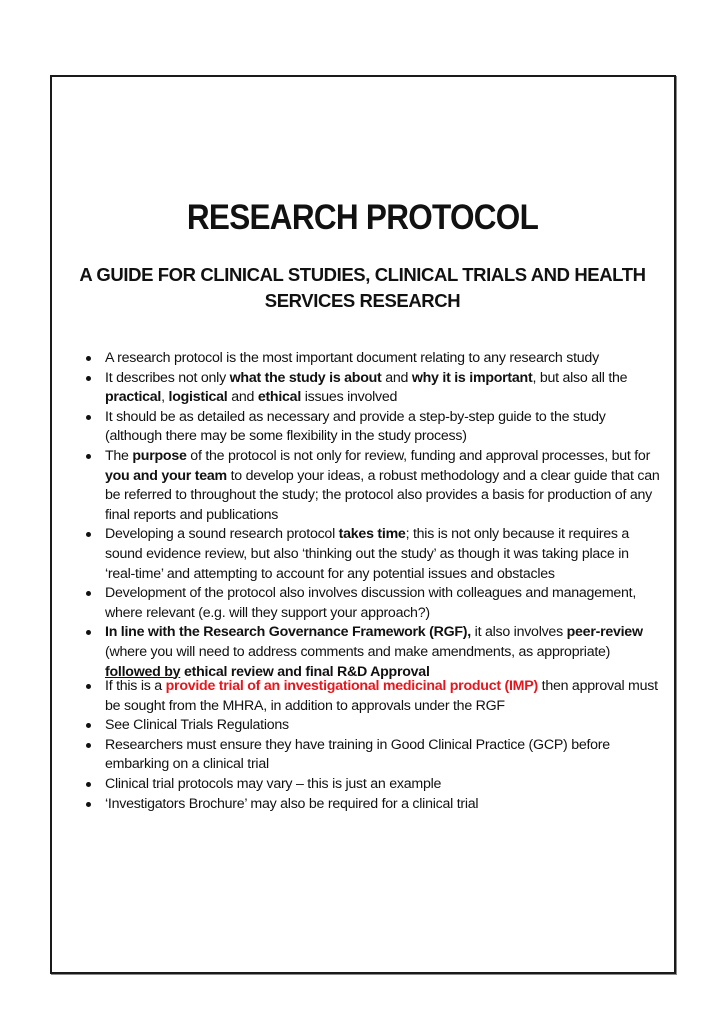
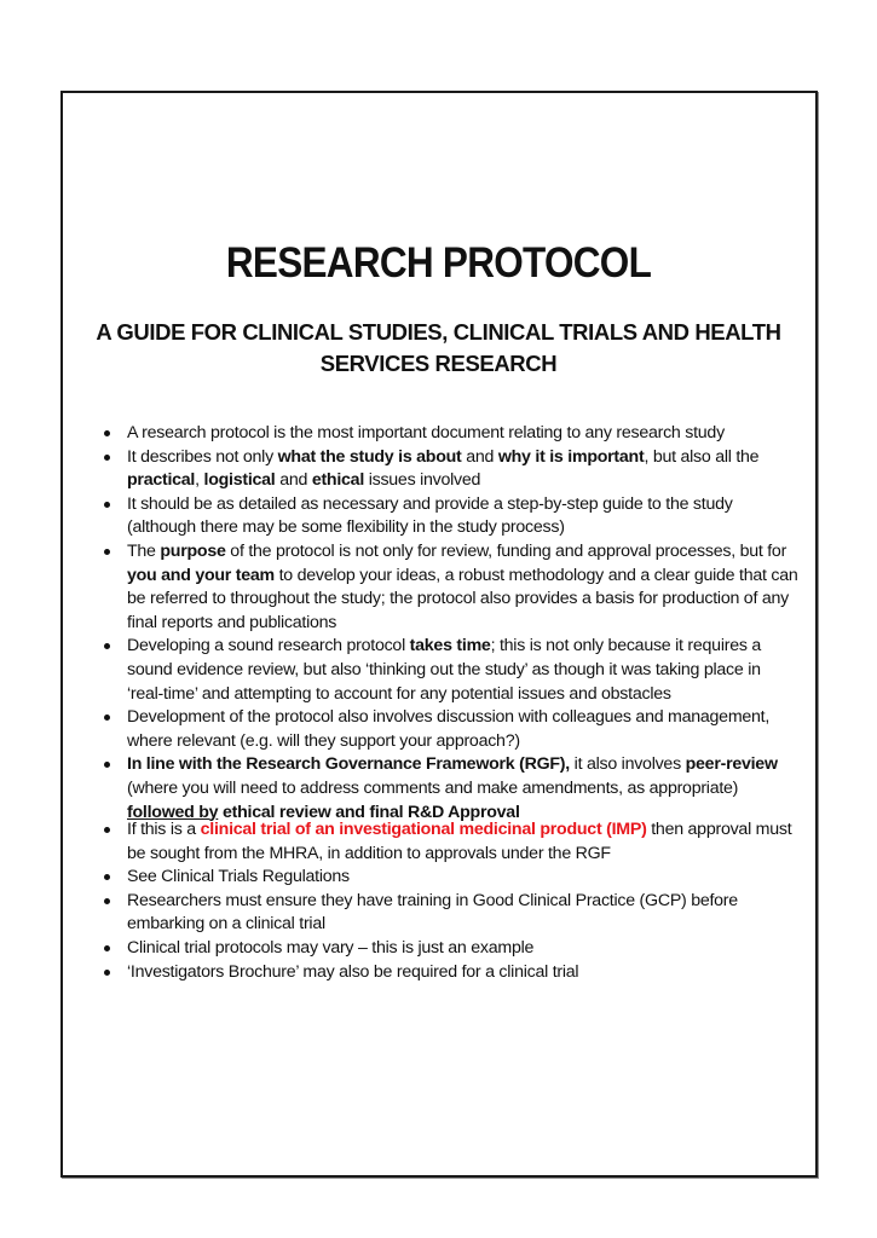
  RESEARCH PROTOCOL
  A GUIDE FOR CLINICAL STUDIES, CLINICAL TRIALS AND HEALTH SERVICES RESEARCH
  A research protocol is the most important document relating to any research study
  It describes not only what the study is about and why it is important, but also all the practical, logistical and ethical issues involved
  It should be as detailed as necessary and provide a step-by-step guide to the study (although there may be some flexibility in the study process)
  The purpose of the protocol is not only for review, funding and approval processes, but for you and your team to develop your ideas, a robust methodology and a clear guide that can be referred to throughout the study; the protocol also provides a basis for production of any final reports and publications
  Developing a sound research protocol takes time; this is not only because it requires a sound evidence review, but also ‘thinking out the study’ as though it was taking place in ‘real-time’ and attempting to account for any potential issues and obstacles
  Development of the protocol also involves discussion with colleagues and management, where relevant (e.g. will they support your approach?)
  In line with the Research Governance Framework (RGF), it also involves peer-review (where you will need to address comments and make amendments, as appropriate) followed by ethical review and final R&D Approval
- If this is a provide trial of an investigational medicinal product (IMP) then approval must be sought from the MHRA, in addition to approvals under the RGF
+ If this is a clinical trial of an investigational medicinal product (IMP) then approval must be sought from the MHRA, in addition to approvals under the RGF
  See Clinical Trials Regulations
  Researchers must ensure they have training in Good Clinical Practice (GCP) before embarking on a clinical trial
  Clinical trial protocols may vary – this is just an example
  ‘Investigators Brochure’ may also be required for a clinical trial
